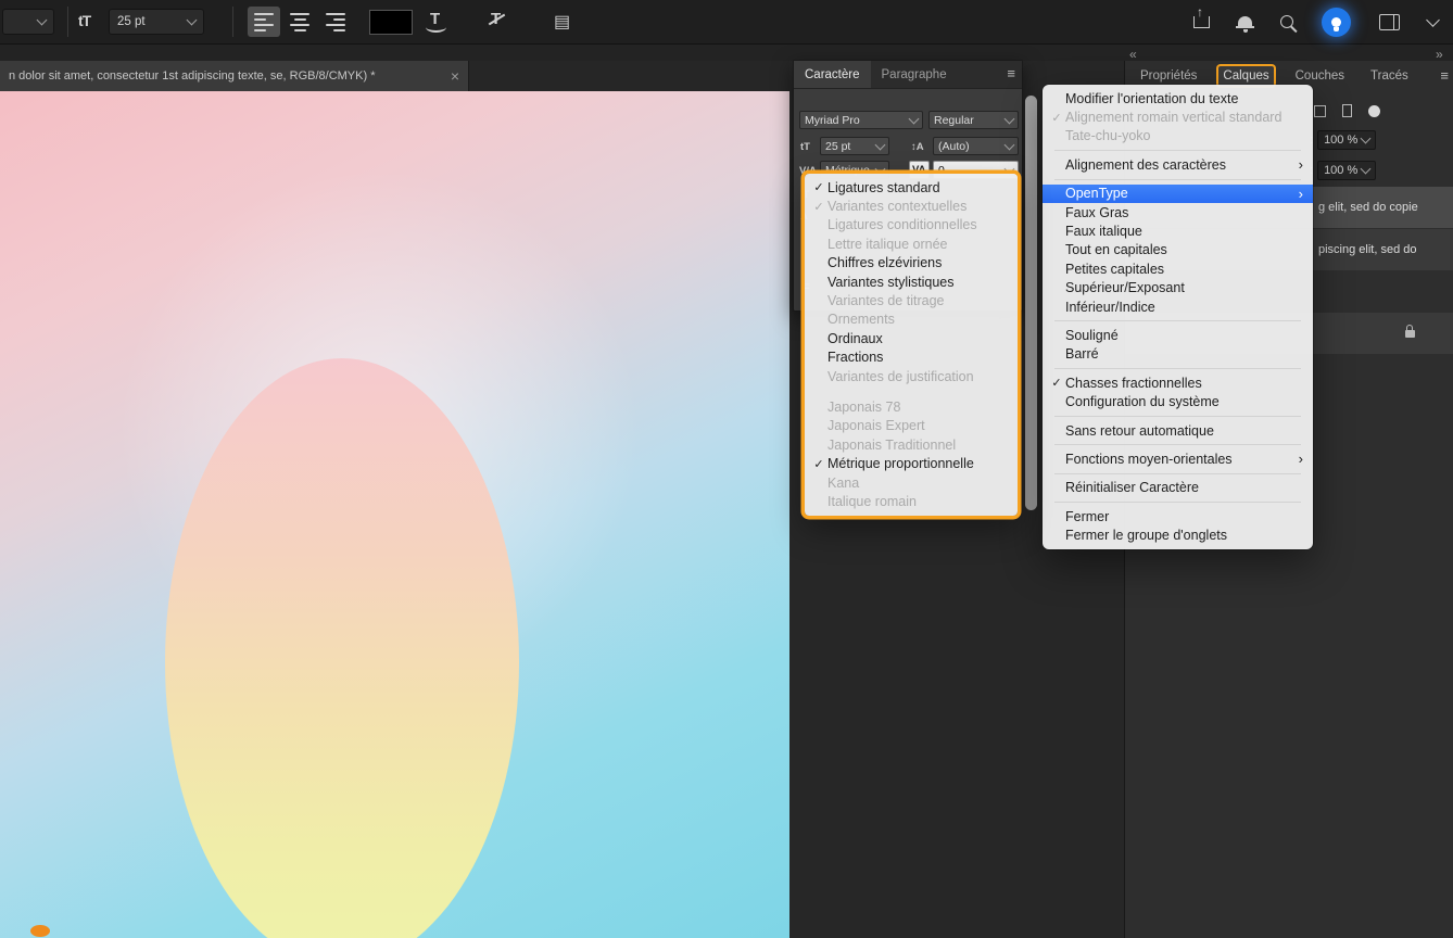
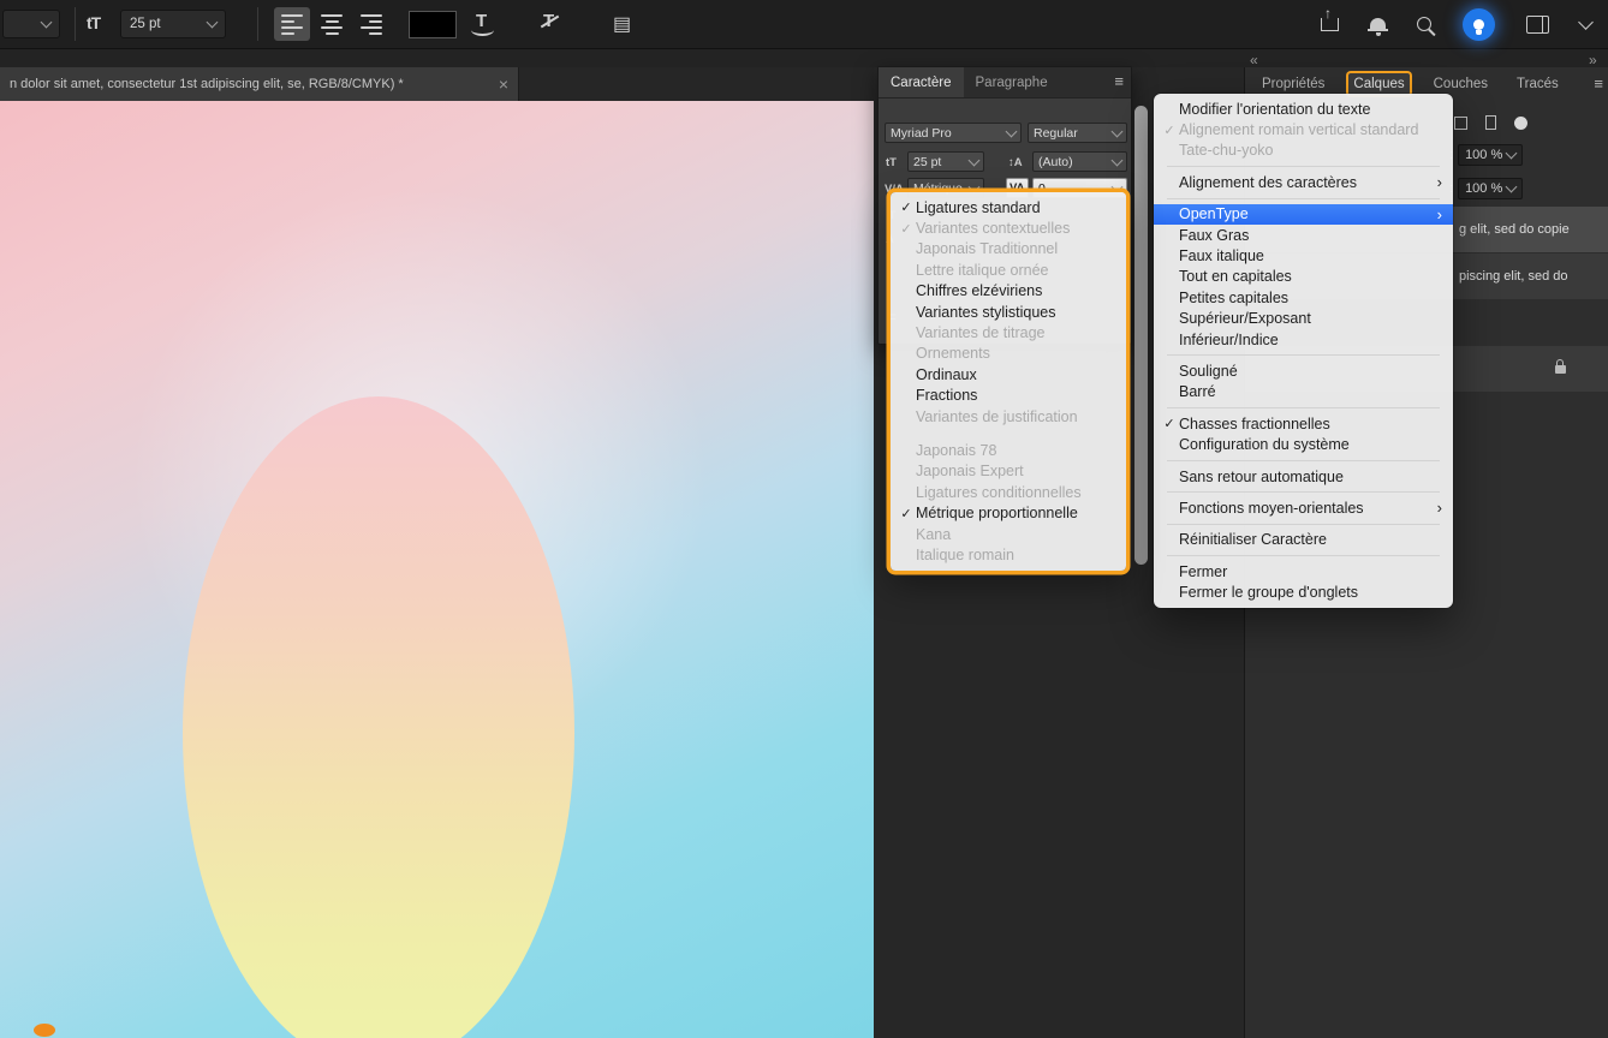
  tT
  25 pt
  T
  T
  ▤
  «
  »
- n dolor sit amet, consectetur 1st adipiscing texte, se, RGB/8/CMYK) *
+ n dolor sit amet, consectetur 1st adipiscing elit, se, RGB/8/CMYK) *
  ×
  Propriétés
  Calques
  Couches
  Tracés
  ≡
  100 %
  100 %
  g elit, sed do copie
  piscing elit, sed do
  Caractère
  Paragraphe
  ≡
  Myriad Pro
  Regular
  tT
  25 pt
  ↕A
  (Auto)
  V/A
  Métrique
  VA
  0
  Modifier l'orientation du texte
  ✓
  Alignement romain vertical standard
  Tate-chu-yoko
  Alignement des caractères
  ›
  OpenType
  ›
  Faux Gras
  Faux italique
  Tout en capitales
  Petites capitales
  Supérieur/Exposant
  Inférieur/Indice
  Souligné
  Barré
  ✓
  Chasses fractionnelles
  Configuration du système
  Sans retour automatique
  Fonctions moyen-orientales
  ›
  Réinitialiser Caractère
  Fermer
  Fermer le groupe d'onglets
  ✓
  Ligatures standard
  ✓
  Variantes contextuelles
- Ligatures conditionnelles
+ Japonais Traditionnel
  Lettre italique ornée
  Chiffres elzéviriens
  Variantes stylistiques
  Variantes de titrage
  Ornements
  Ordinaux
  Fractions
  Variantes de justification
  Japonais 78
  Japonais Expert
- Japonais Traditionnel
+ Ligatures conditionnelles
  ✓
  Métrique proportionnelle
  Kana
  Italique romain
